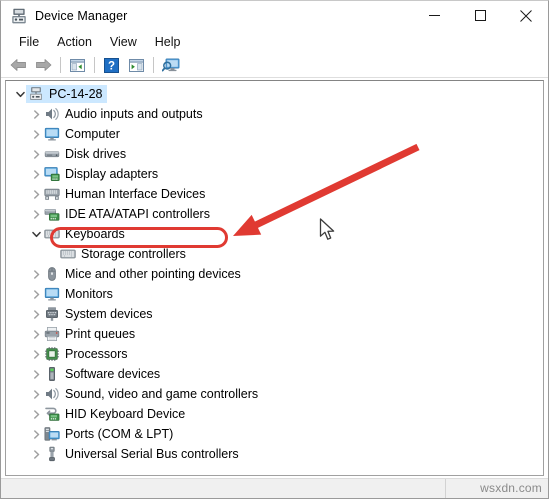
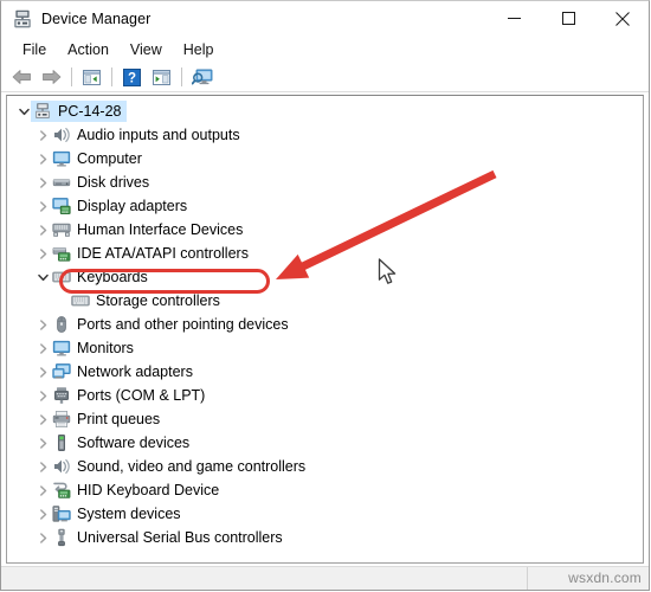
  Device Manager
  File
  Action
  View
  Help
  ?
  PC-14-28
  Audio inputs and outputs
  Computer
  Disk drives
  Display adapters
  Human Interface Devices
  IDE ATA/ATAPI controllers
  Keyboards
  Storage controllers
- Mice and other pointing devices
+ Ports and other pointing devices
  Monitors
+ Network adapters
- System devices
+ Ports (COM & LPT)
  Print queues
- Processors
  Software devices
  Sound, video and game controllers
  HID Keyboard Device
- Ports (COM & LPT)
+ System devices
  Universal Serial Bus controllers
  wsxdn.com
